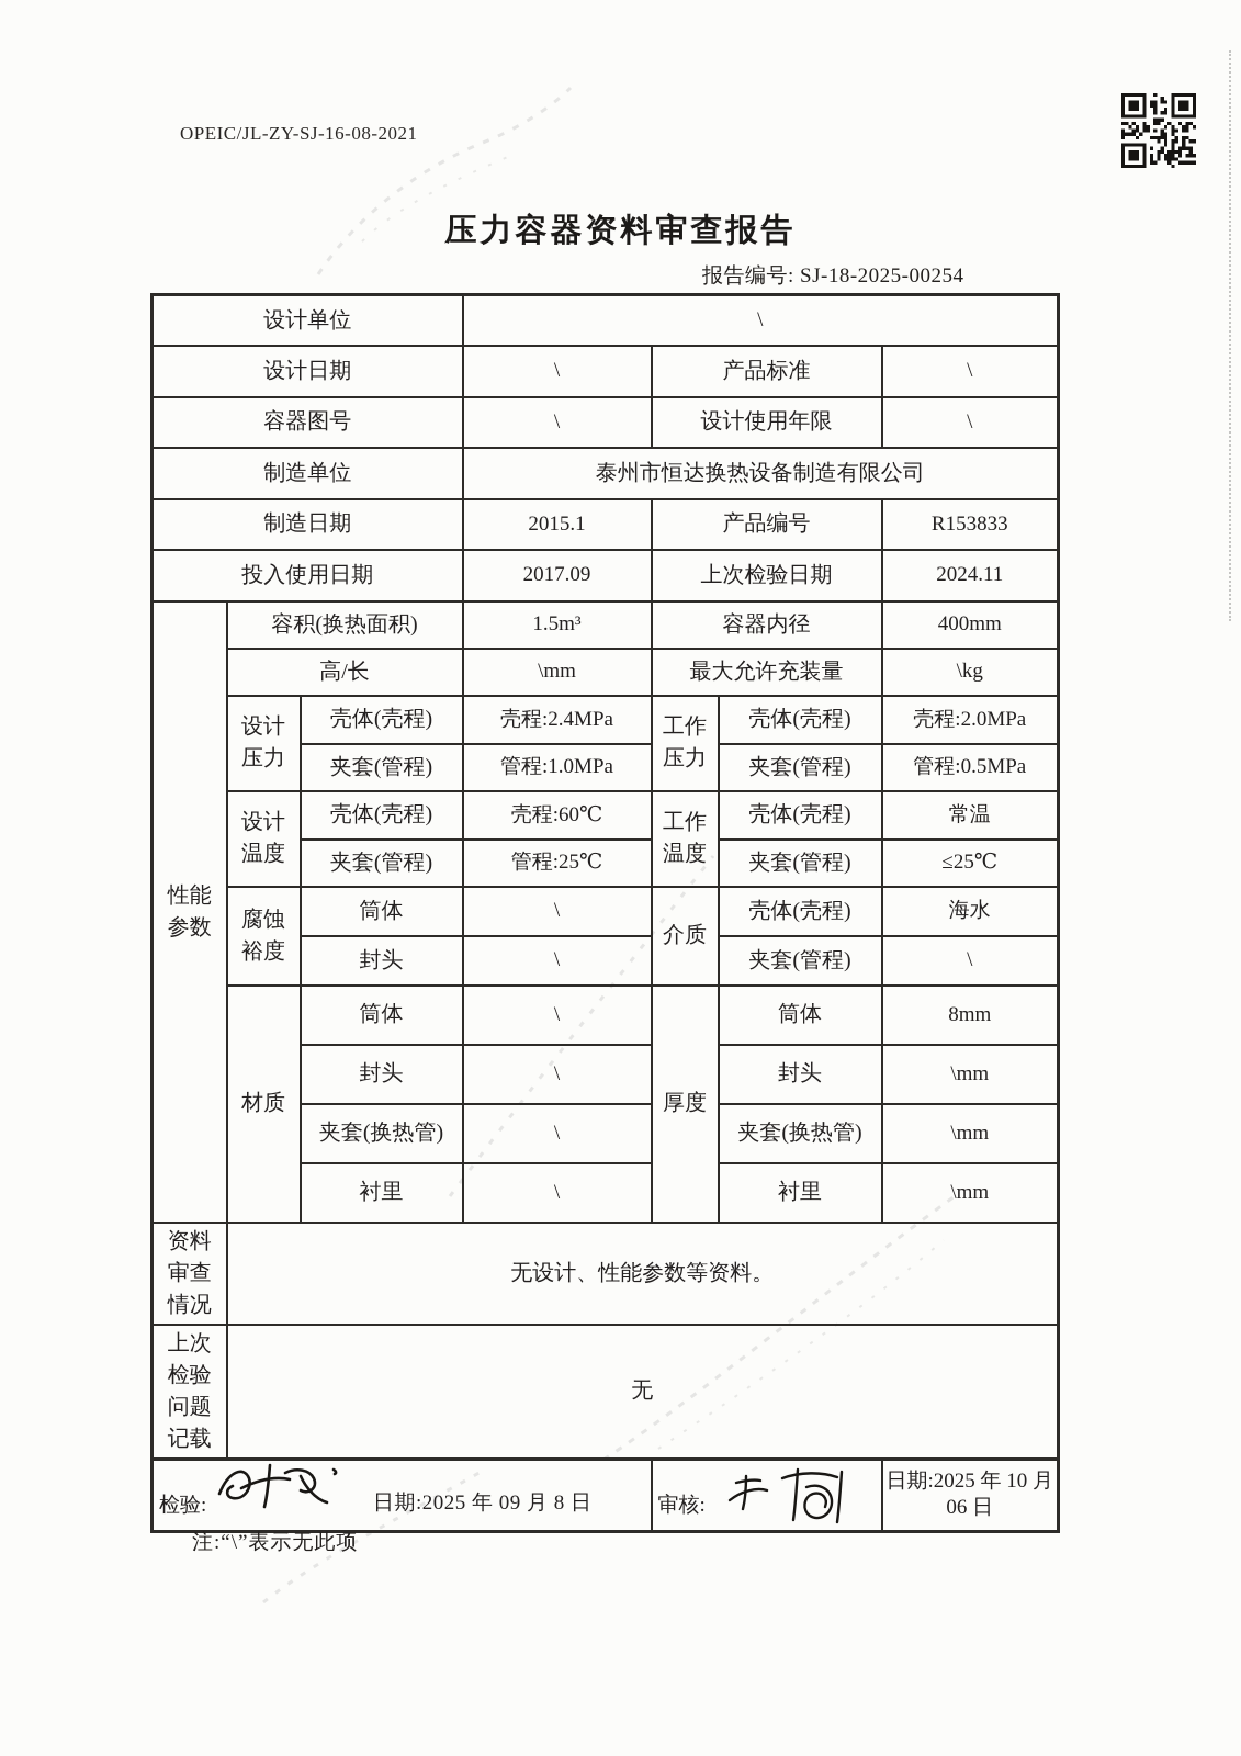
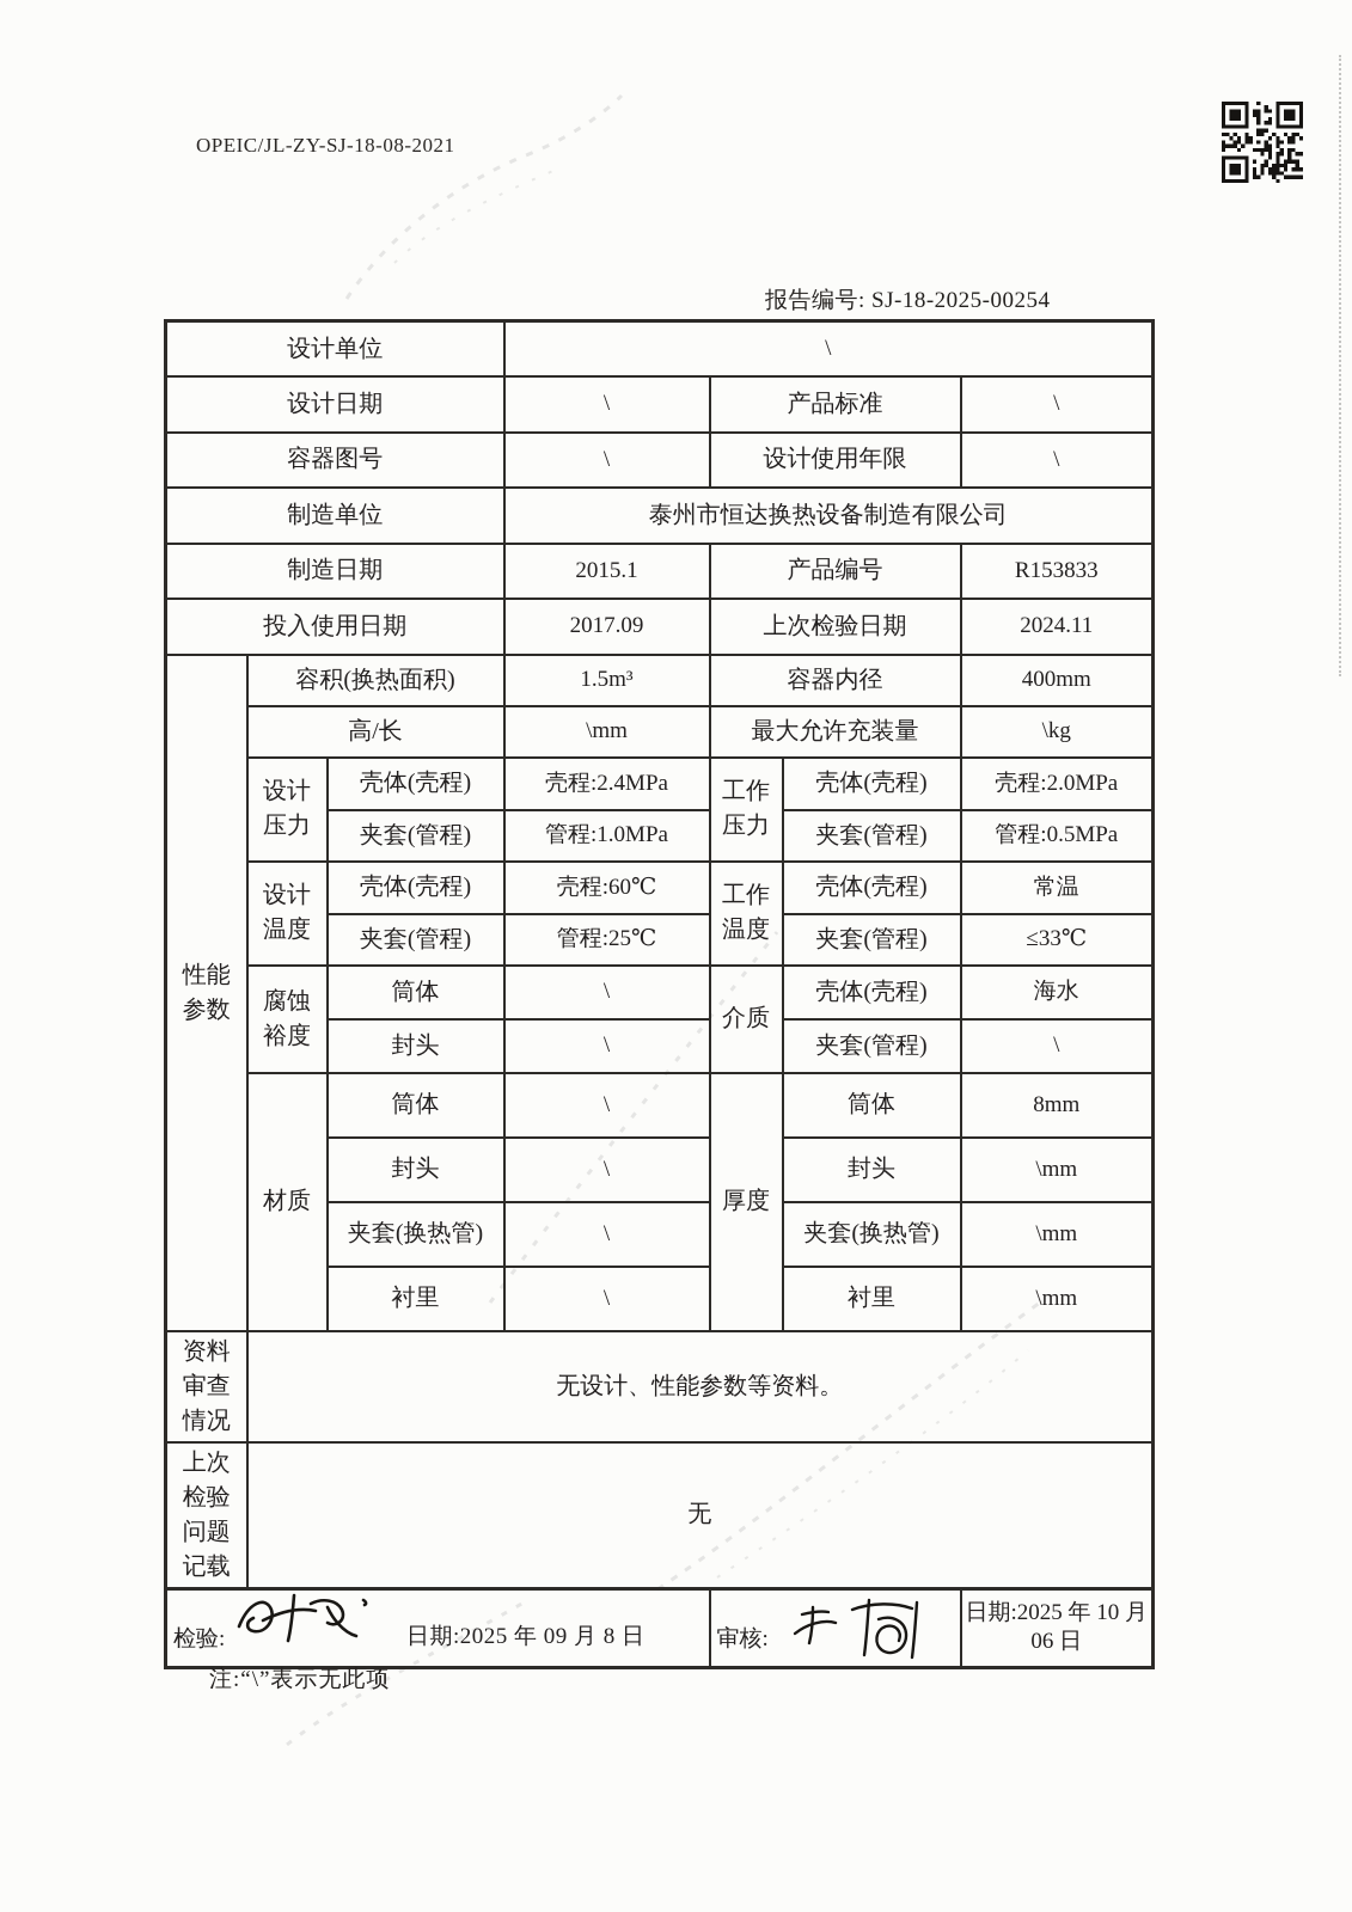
- OPEIC/JL-ZY-SJ-16-08-2021
+ OPEIC/JL-ZY-SJ-18-08-2021
- 压力容器资料审查报告
  报告编号: SJ-18-2025-00254
  设计单位	\
  设计日期	\	产品标准	\
  容器图号	\	设计使用年限	\
  制造单位	泰州市恒达换热设备制造有限公司
  制造日期	2015.1	产品编号	R153833
  投入使用日期	2017.09	上次检验日期	2024.11
  性能 参数	容积(换热面积)	1.5m³	容器内径	400mm
  高/长	\mm	最大允许充装量	\kg
  设计 压力	壳体(壳程)	壳程:2.4MPa	工作 压力	壳体(壳程)	壳程:2.0MPa
  夹套(管程)	管程:1.0MPa	夹套(管程)	管程:0.5MPa
  设计 温度	壳体(壳程)	壳程:60℃	工作 温度	壳体(壳程)	常温
- 夹套(管程)	管程:25℃	夹套(管程)	≤25℃
+ 夹套(管程)	管程:25℃	夹套(管程)	≤33℃
  腐蚀 裕度	筒体	\	介质	壳体(壳程)	海水
  封头	\	夹套(管程)	\
  材质	筒体	\	厚度	筒体	8mm
  封头	\	封头	\mm
  夹套(换热管)	\	夹套(换热管)	\mm
  衬里	\	衬里	\mm
  资料 审查 情况	无设计、性能参数等资料。
  上次 检验 问题 记载	无
  检验: 日期:2025 年 09 月 8 日	审核:	日期:2025 年 10 月 06 日
  注:“\”表示无此项
